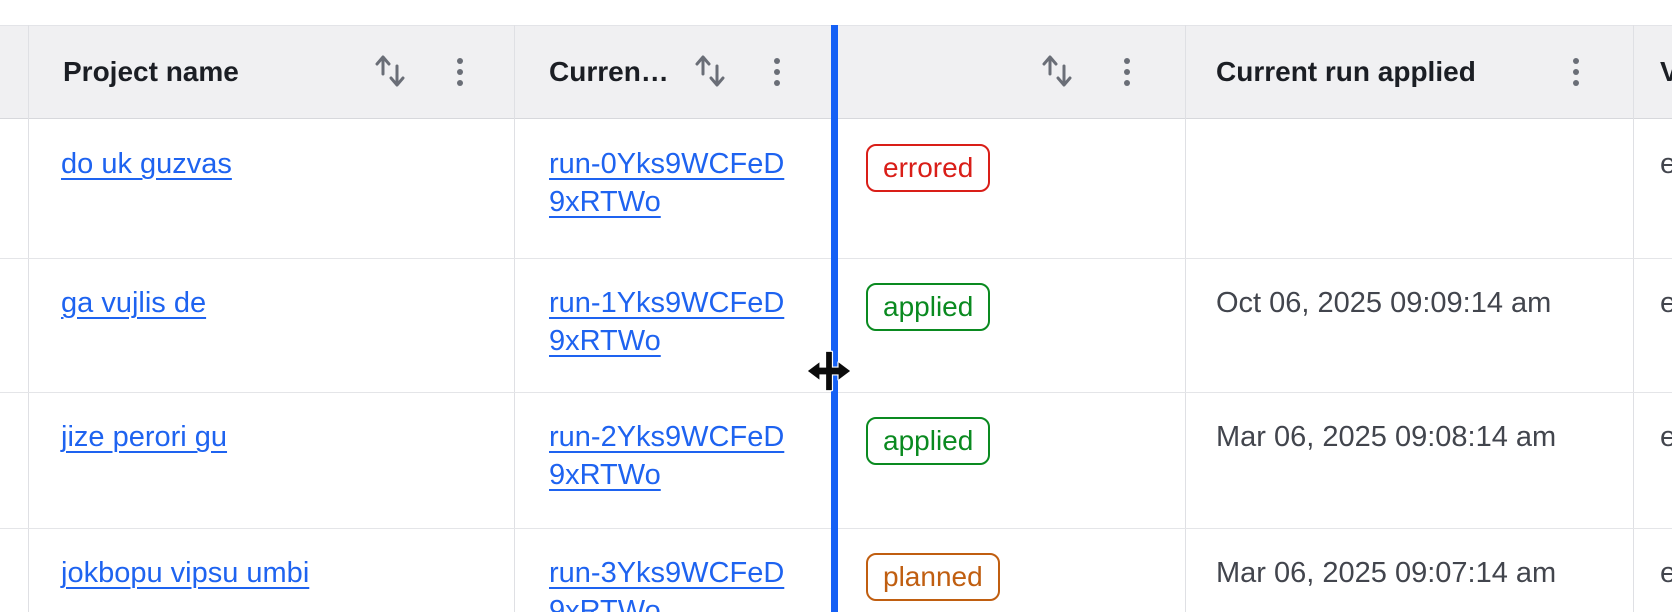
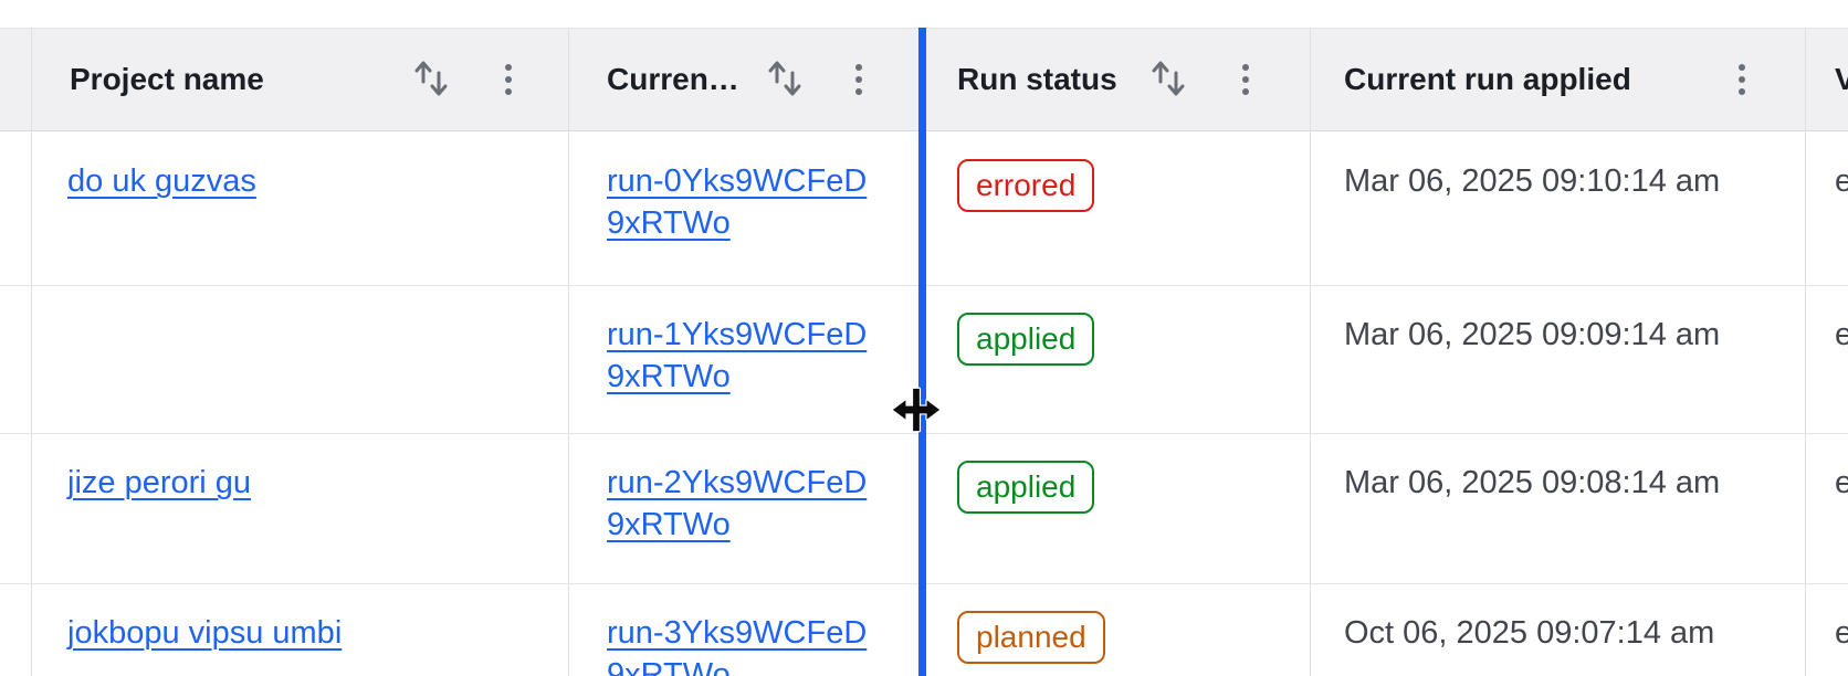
  Project name
  Curren…
+ Run status
  Current run applied
  V
  do uk guzvas
  run-0Yks9WCFeD9xRTWo
  errored
+ Mar 06, 2025 09:10:14 am
  e
- ga vujlis de
  run-1Yks9WCFeD9xRTWo
  applied
- Oct 06, 2025 09:09:14 am
+ Mar 06, 2025 09:09:14 am
  e
  jize perori gu
  run-2Yks9WCFeD9xRTWo
  applied
  Mar 06, 2025 09:08:14 am
  e
  jokbopu vipsu umbi
  run-3Yks9WCFeD9xRTWo
  planned
- Mar 06, 2025 09:07:14 am
+ Oct 06, 2025 09:07:14 am
  e
